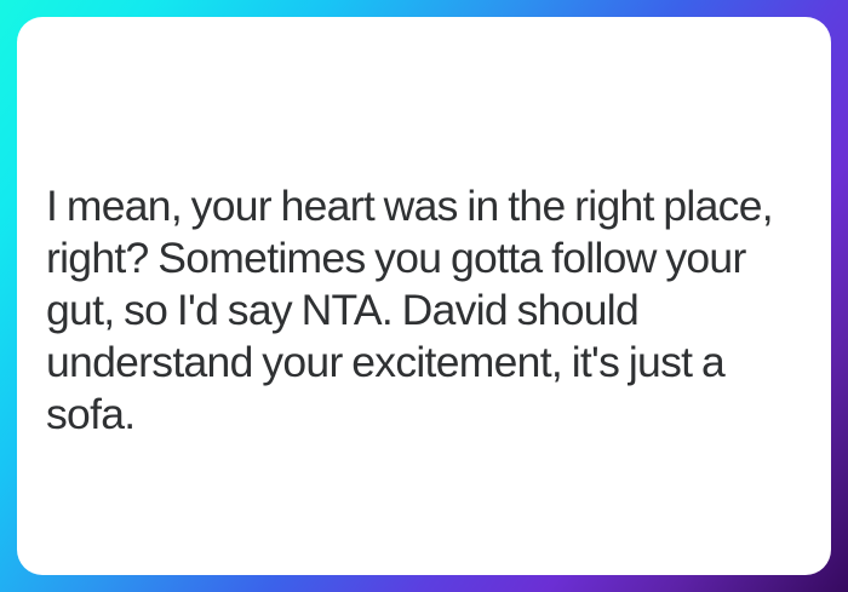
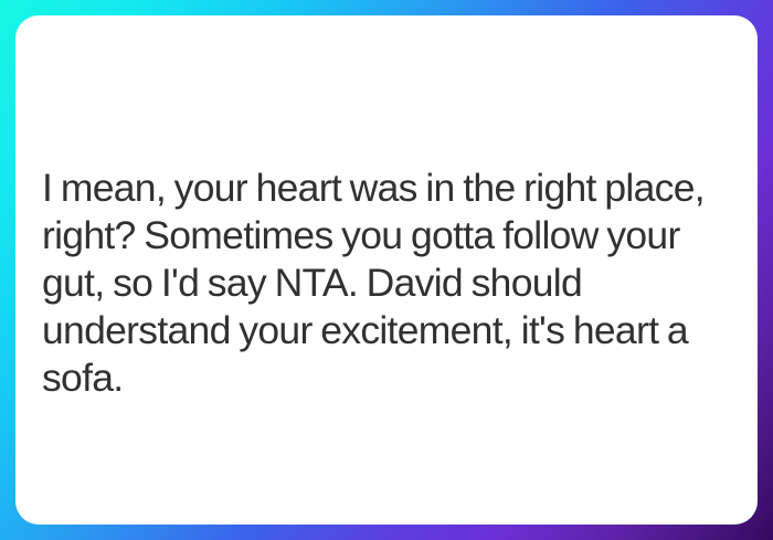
- I mean, your heart was in the right place, right? Sometimes you gotta follow your gut, so I'd say NTA. David should understand your excitement, it's just a sofa.
+ I mean, your heart was in the right place, right? Sometimes you gotta follow your gut, so I'd say NTA. David should understand your excitement, it's heart a sofa.
